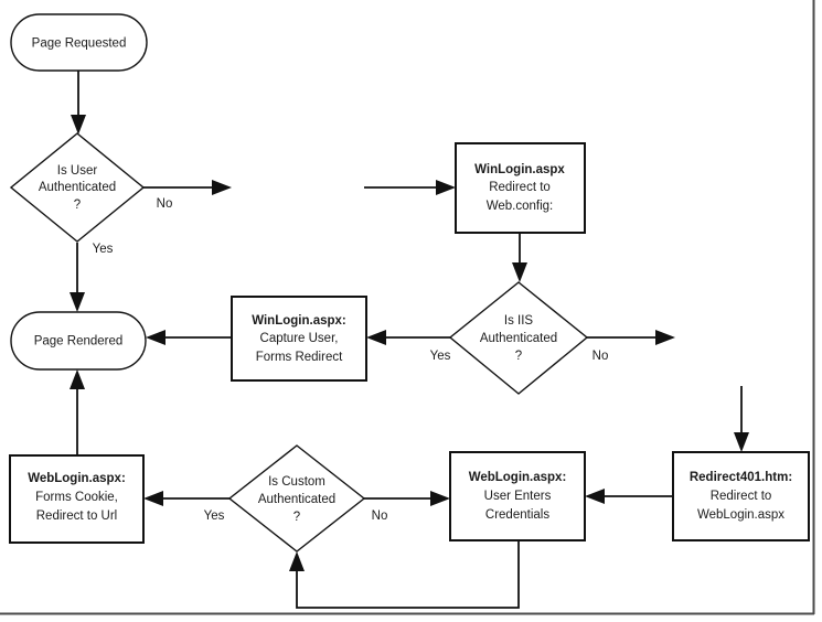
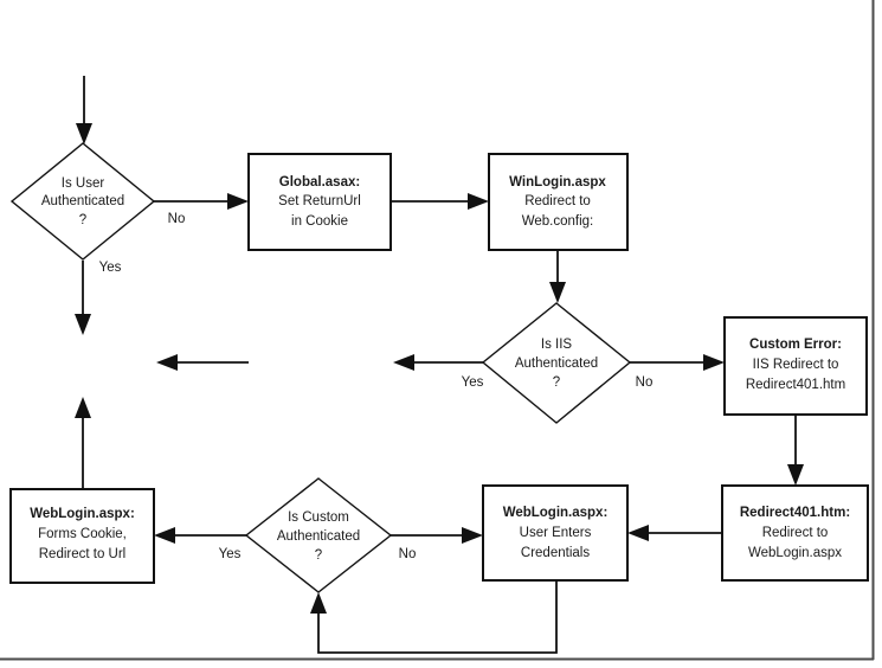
- Page Requested
  Is User
  Authenticated
  ?
  No
  Yes
+ Global.asax:
+ Set ReturnUrl
+ in Cookie
  WinLogin.aspx
  Redirect to
  Web.config:
- Page Rendered
- WinLogin.aspx:
- Capture User,
- Forms Redirect
  Is IIS
  Authenticated
  ?
  Yes
  No
+ Custom Error:
+ IIS Redirect to
+ Redirect401.htm
  WebLogin.aspx:
  Forms Cookie,
  Redirect to Url
  Is Custom
  Authenticated
  ?
  Yes
  No
  WebLogin.aspx:
  User Enters
  Credentials
  Redirect401.htm:
  Redirect to
  WebLogin.aspx
